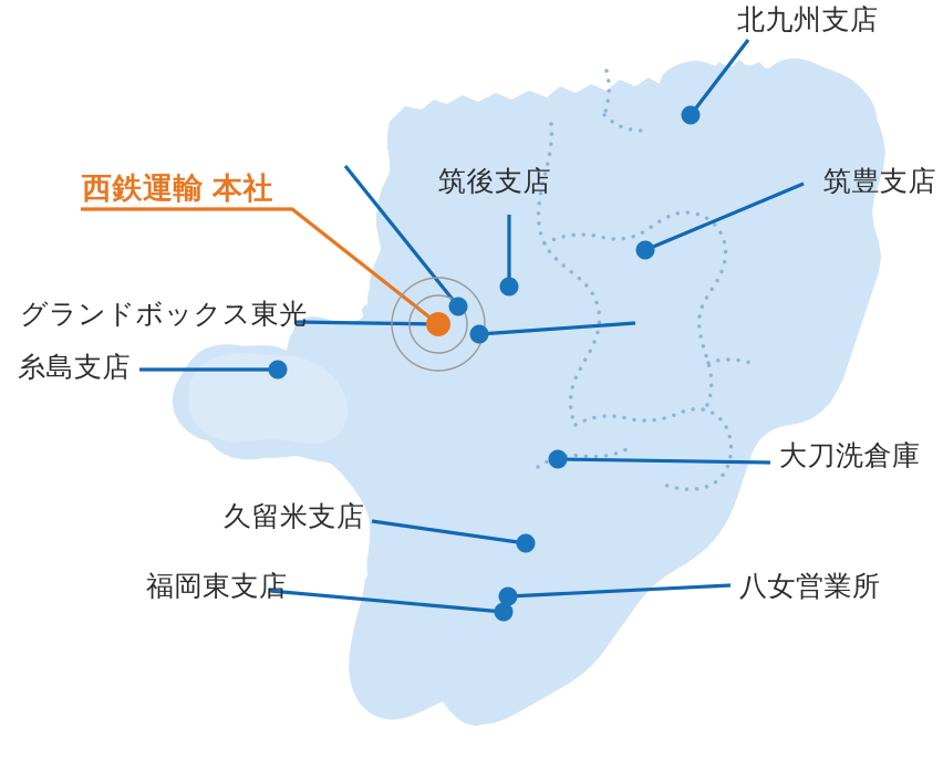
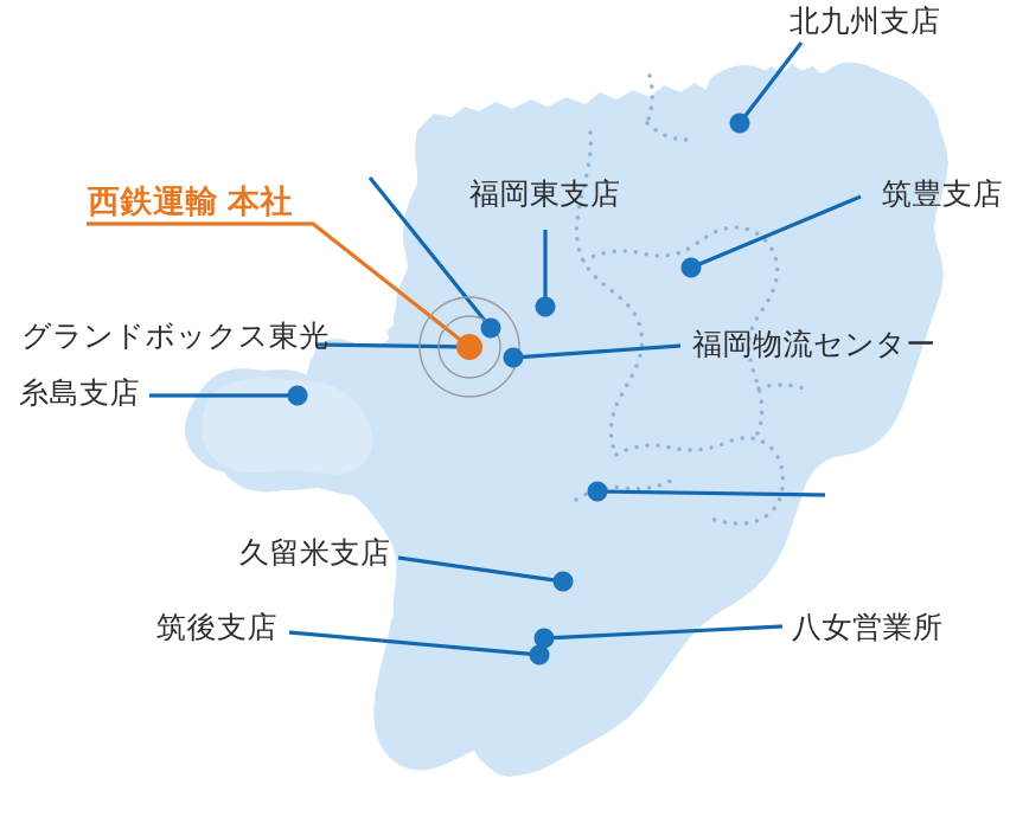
  北九州支店
- 筑後支店
+ 福岡東支店
  筑豊支店
  西鉄運輸 本社
  グランドボックス東光
+ 福岡物流センター
  糸島支店
- 大刀洗倉庫
  久留米支店
  八女営業所
- 福岡東支店
+ 筑後支店
